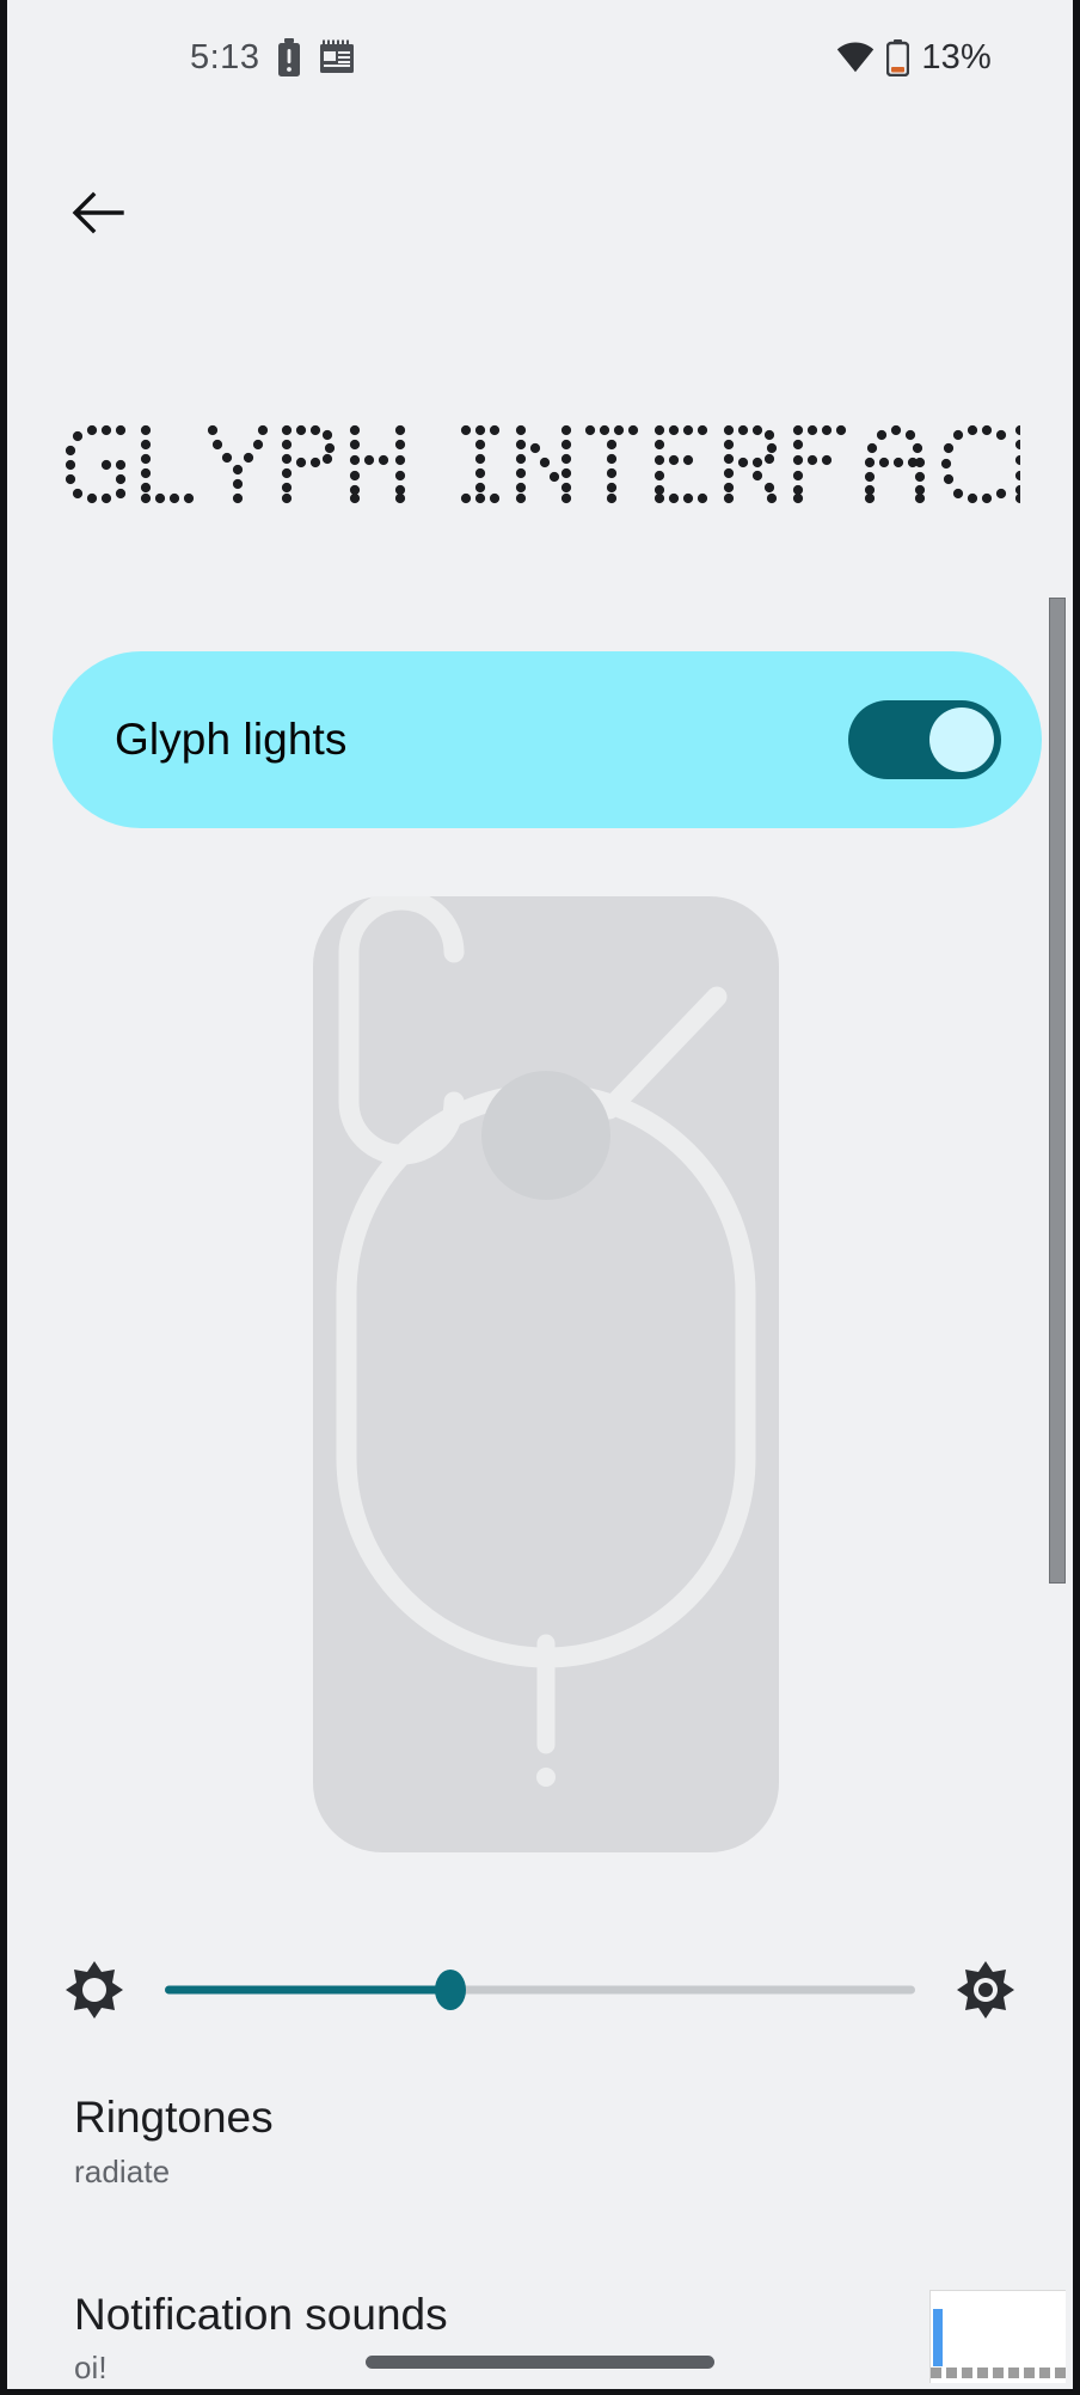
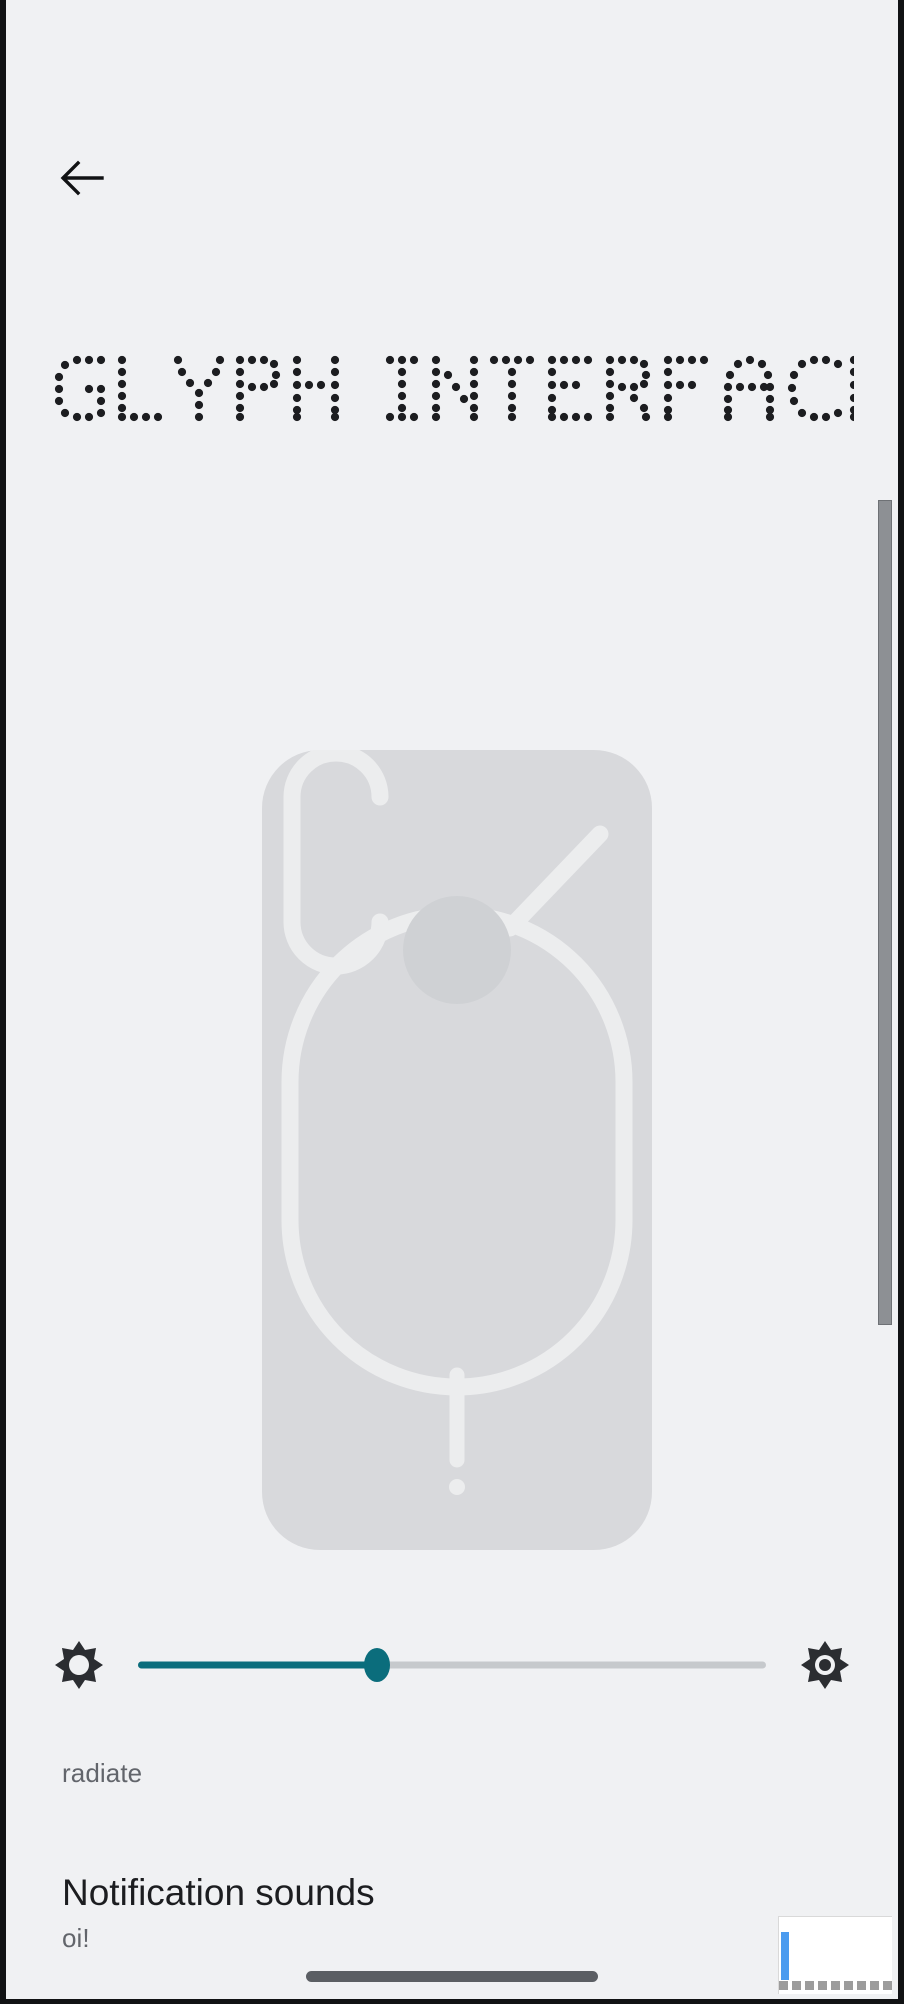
- 5:13
- 13%
- Glyph lights
- Ringtones
  radiate
  Notification sounds
  oi!
